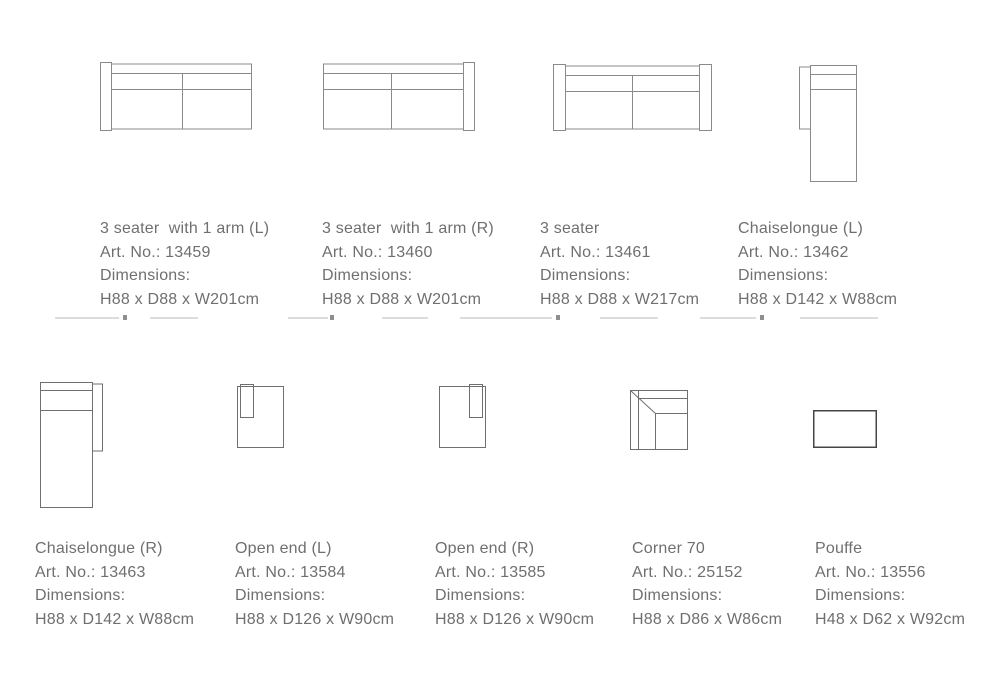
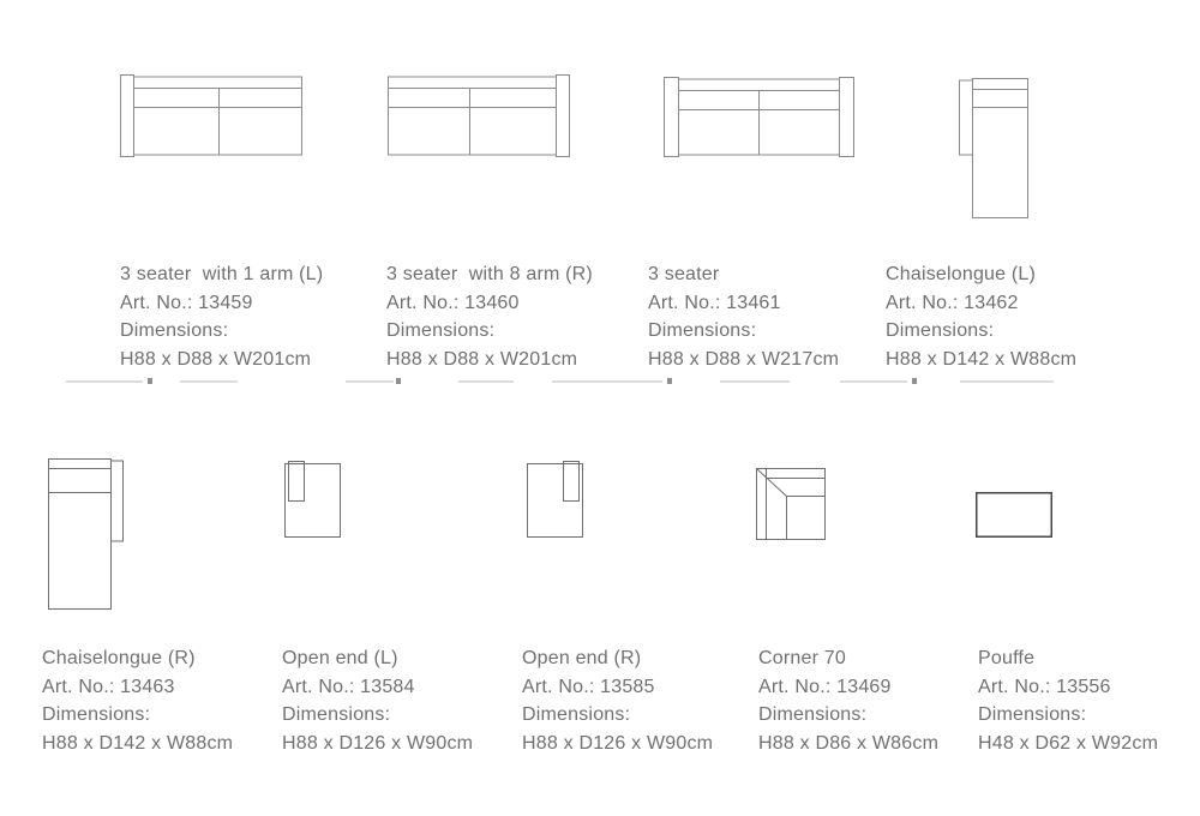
  3 seater with 1 arm (L)
  Art. No.: 13459
  Dimensions:
  H88 x D88 x W201cm
- 3 seater with 1 arm (R)
+ 3 seater with 8 arm (R)
  Art. No.: 13460
  Dimensions:
  H88 x D88 x W201cm
  3 seater
  Art. No.: 13461
  Dimensions:
  H88 x D88 x W217cm
  Chaiselongue (L)
  Art. No.: 13462
  Dimensions:
  H88 x D142 x W88cm
  Chaiselongue (R)
  Art. No.: 13463
  Dimensions:
  H88 x D142 x W88cm
  Open end (L)
  Art. No.: 13584
  Dimensions:
  H88 x D126 x W90cm
  Open end (R)
  Art. No.: 13585
  Dimensions:
  H88 x D126 x W90cm
  Corner 70
- Art. No.: 25152
+ Art. No.: 13469
  Dimensions:
  H88 x D86 x W86cm
  Pouffe
  Art. No.: 13556
  Dimensions:
  H48 x D62 x W92cm
